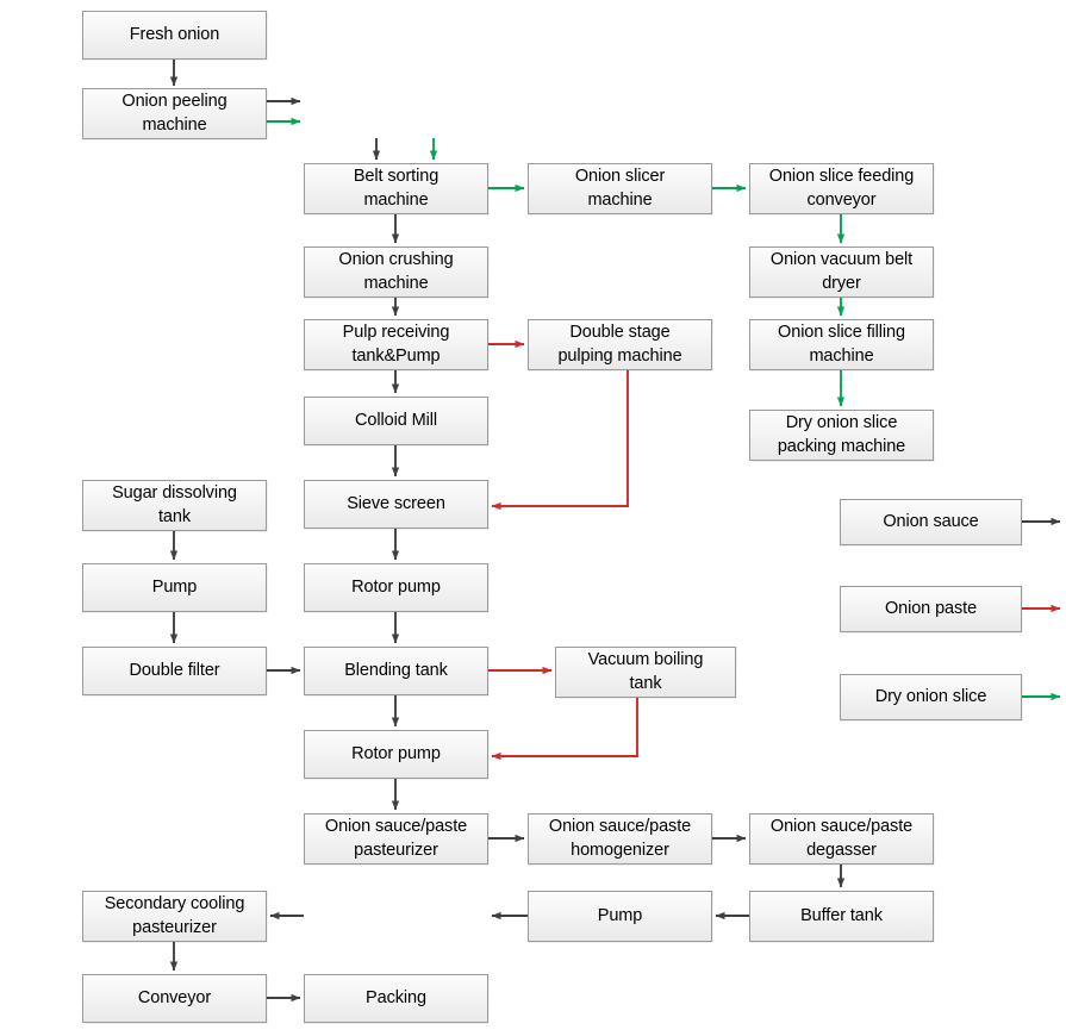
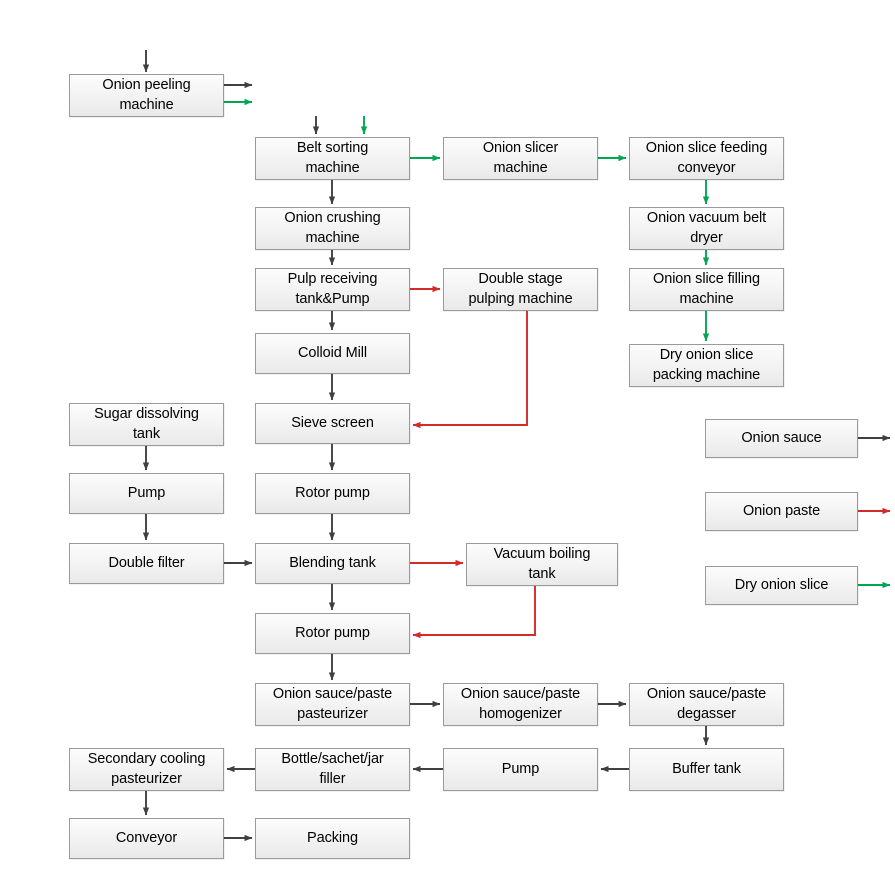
- Fresh onion
  Onion peeling
  machine
  Belt sorting
  machine
  Onion slicer
  machine
  Onion slice feeding
  conveyor
  Onion crushing
  machine
  Onion vacuum belt
  dryer
  Pulp receiving
  tank&Pump
  Double stage
  pulping machine
  Onion slice filling
  machine
  Colloid Mill
  Dry onion slice
  packing machine
  Sugar dissolving
  tank
  Sieve screen
  Pump
  Rotor pump
  Double filter
  Blending tank
  Vacuum boiling
  tank
  Rotor pump
  Onion sauce/paste
  pasteurizer
  Onion sauce/paste
  homogenizer
  Onion sauce/paste
  degasser
  Secondary cooling
  pasteurizer
+ Bottle/sachet/jar
+ filler
  Pump
  Buffer tank
  Conveyor
  Packing
  Onion sauce
  Onion paste
  Dry onion slice
